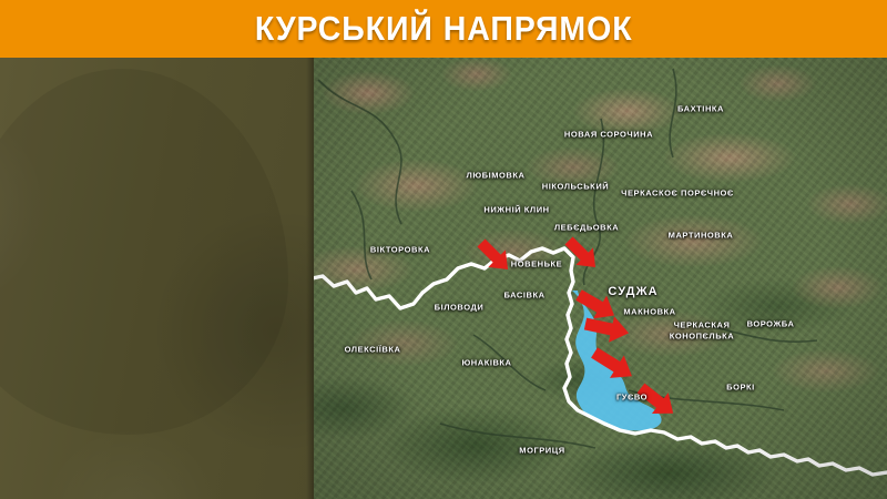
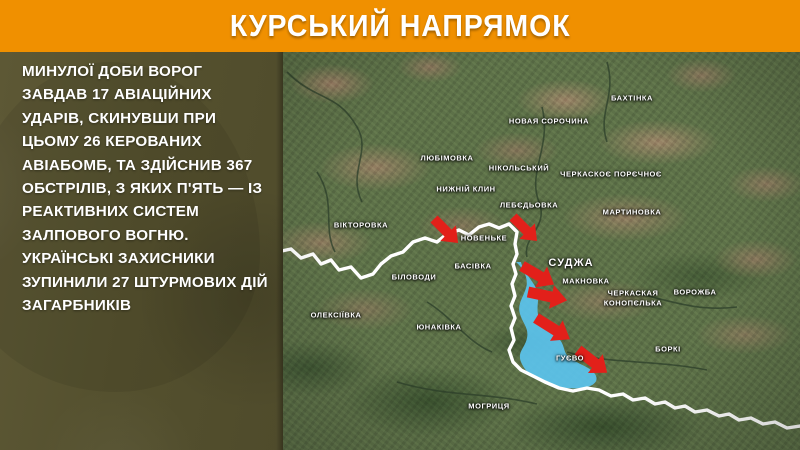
  КУРСЬКИЙ НАПРЯМОК
  БАХТІНКА
  НОВАЯ СОРОЧИНА
  ЛЮБІМОВКА
  НІКОЛЬСЬКИЙ
  ЧЕРКАСКОЄ ПОРЄЧНОЄ
  НИЖНІЙ КЛИН
  МАРТИНОВКА
  ЛЕБЄДЬОВКА
  ВІКТОРОВКА
  НОВЕНЬКЕ
  СУДЖА
  БАСІВКА
  МАКНОВКА
  БІЛОВОДИ
  ВОРОЖБА
  ЧЕРКАСКАЯ
  КОНОПЄЛЬКА
  ОЛЕКСІЇВКА
  ЮНАКІВКА
  БОРКІ
  ГУЄВО
  МОГРИЦЯ
+ МИНУЛОЇ ДОБИ ВОРОГ ЗАВДАВ 17 АВІАЦІЙНИХ УДАРІВ, СКИНУВШИ ПРИ ЦЬОМУ 26 КЕРОВАНИХ АВІАБОМБ, ТА ЗДІЙСНИВ 367 ОБСТРІЛІВ, З ЯКИХ П'ЯТЬ — ІЗ РЕАКТИВНИХ СИСТЕМ ЗАЛПОВОГО ВОГНЮ. УКРАЇНСЬКІ ЗАХИСНИКИ ЗУПИНИЛИ 27 ШТУРМОВИХ ДІЙ ЗАГАРБНИКІВ
